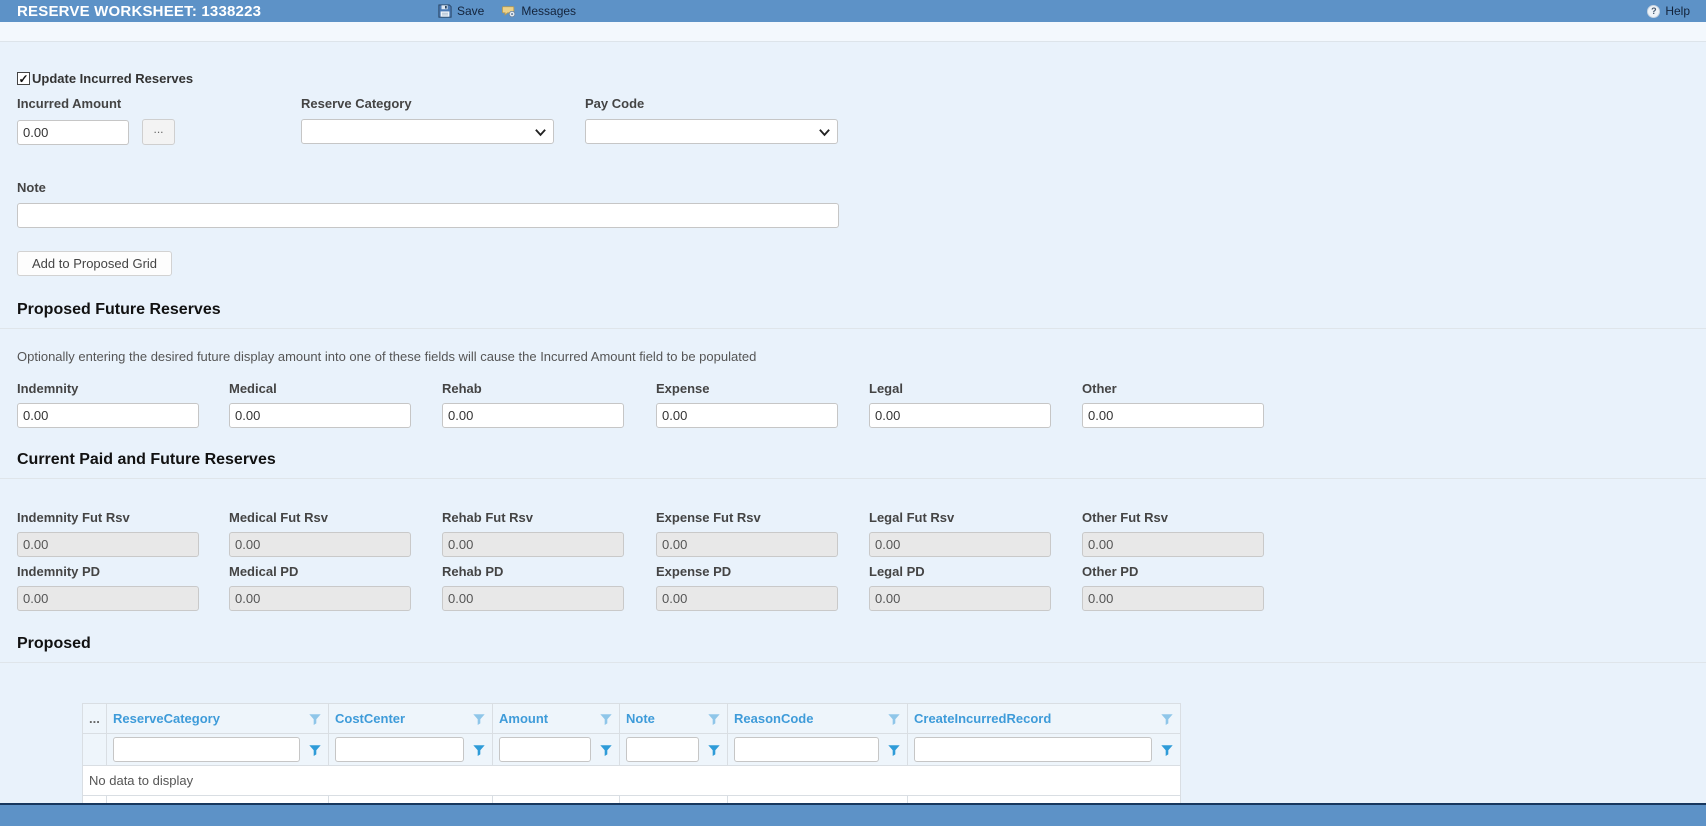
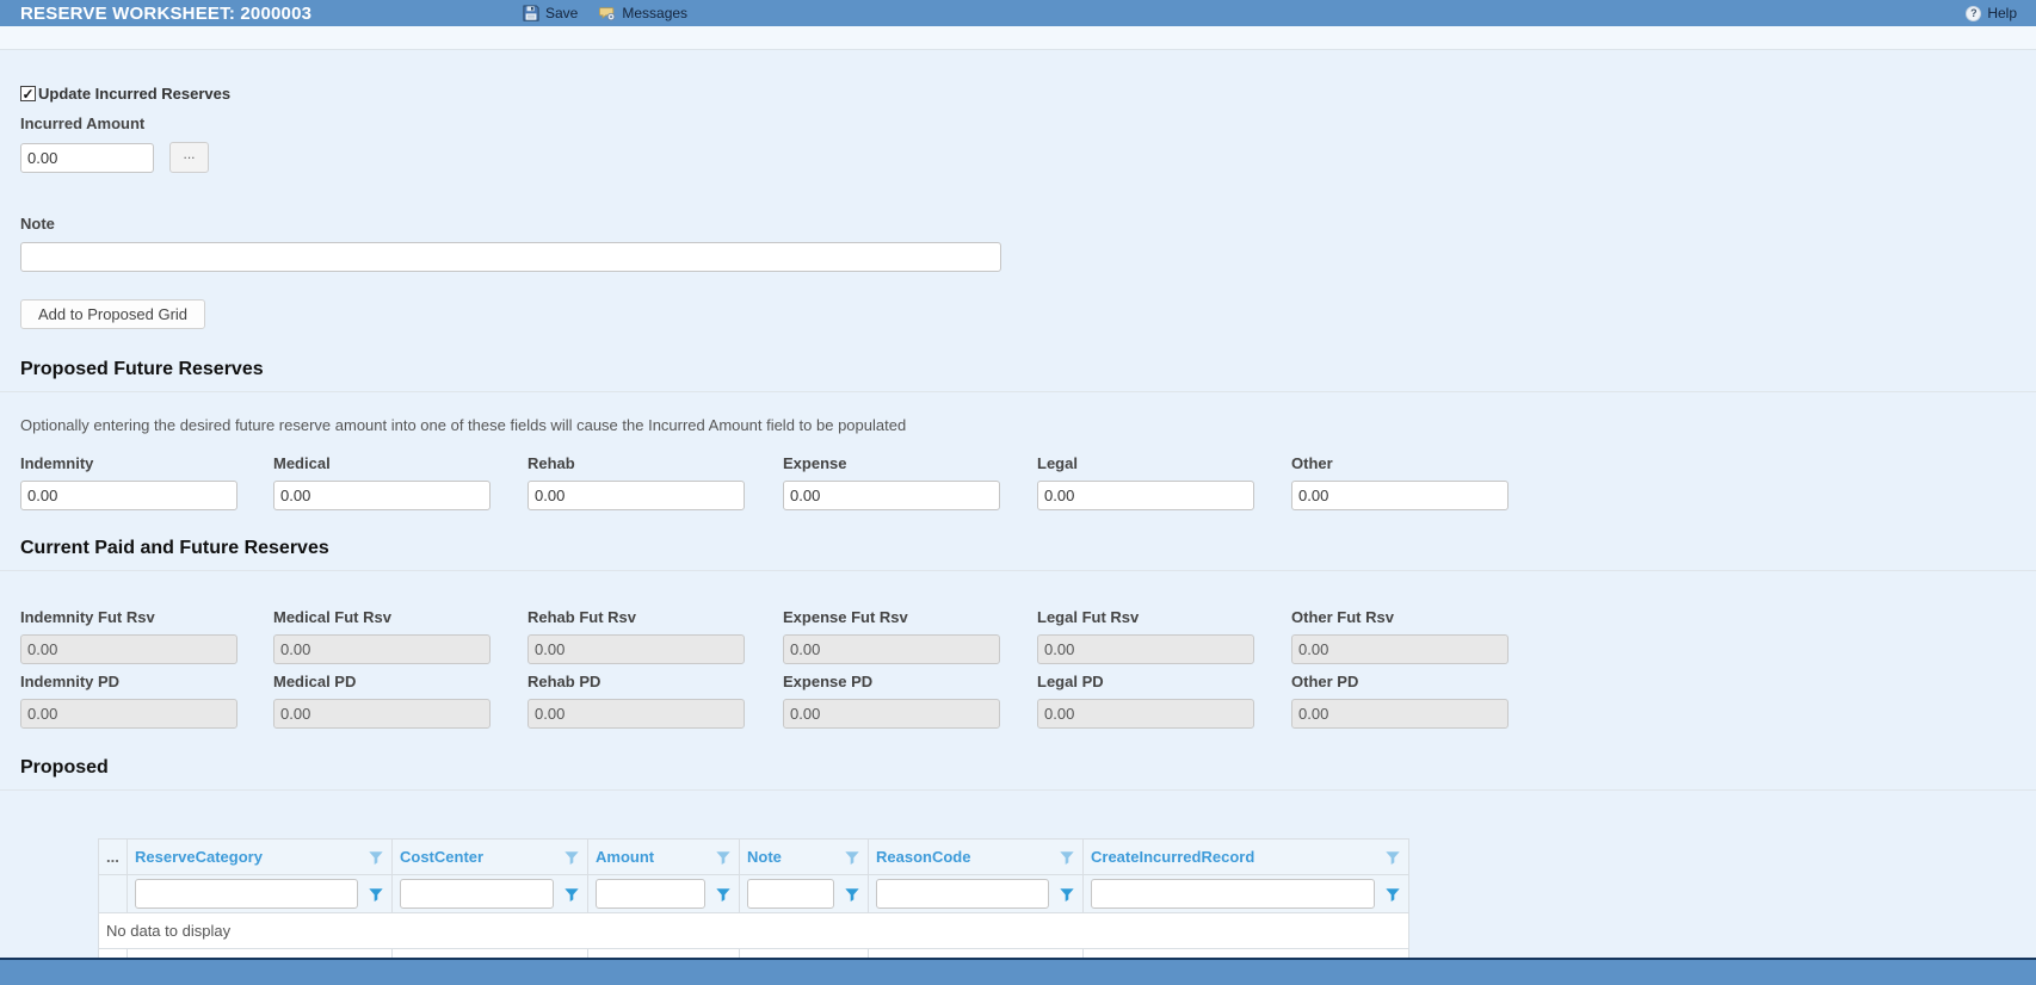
- RESERVE WORKSHEET: 1338223
+ RESERVE WORKSHEET: 2000003
  Save
  Messages
  ?
  Help
  ✓
  Update Incurred Reserves
  Incurred Amount
  0.00
  ...
- Reserve Category
- Pay Code
  Note
  Add to Proposed Grid
  Proposed Future Reserves
- Optionally entering the desired future display amount into one of these fields will cause the Incurred Amount field to be populated
+ Optionally entering the desired future reserve amount into one of these fields will cause the Incurred Amount field to be populated
  Indemnity
  Medical
  Rehab
  Expense
  Legal
  Other
  0.00
  0.00
  0.00
  0.00
  0.00
  0.00
  Current Paid and Future Reserves
  Indemnity Fut Rsv
  Medical Fut Rsv
  Rehab Fut Rsv
  Expense Fut Rsv
  Legal Fut Rsv
  Other Fut Rsv
  0.00
  0.00
  0.00
  0.00
  0.00
  0.00
  Indemnity PD
  Medical PD
  Rehab PD
  Expense PD
  Legal PD
  Other PD
  0.00
  0.00
  0.00
  0.00
  0.00
  0.00
  Proposed
  ...	ReserveCategory	CostCenter	Amount	Note	ReasonCode	CreateIncurredRecord
  No data to display
